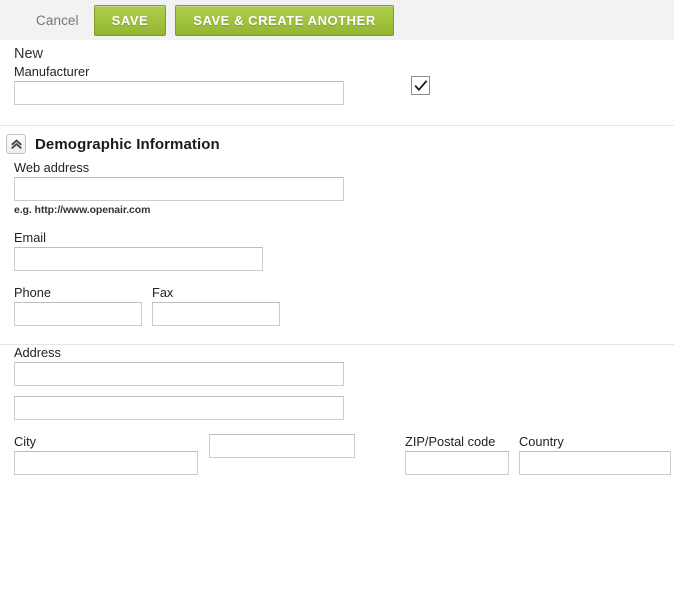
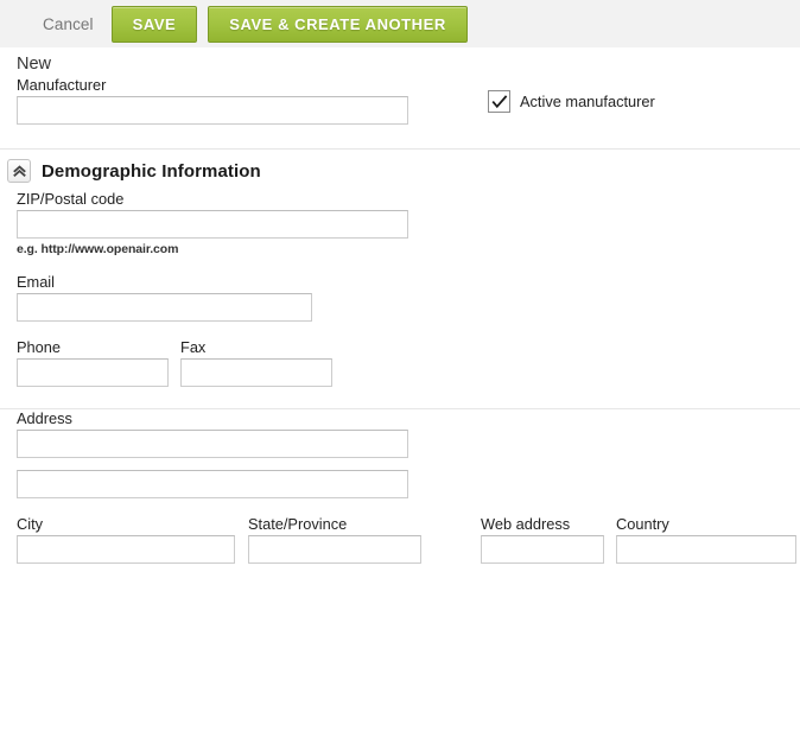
  Cancel
  SAVE
  SAVE & CREATE ANOTHER
  New
  Manufacturer
  Demographic Information
- Web address
+ ZIP/Postal code
  e.g. http://www.openair.com
  Email
  Phone
  Fax
  Address
  City
+ State/Province
- ZIP/Postal code
+ Web address
  Country
+ Active manufacturer
